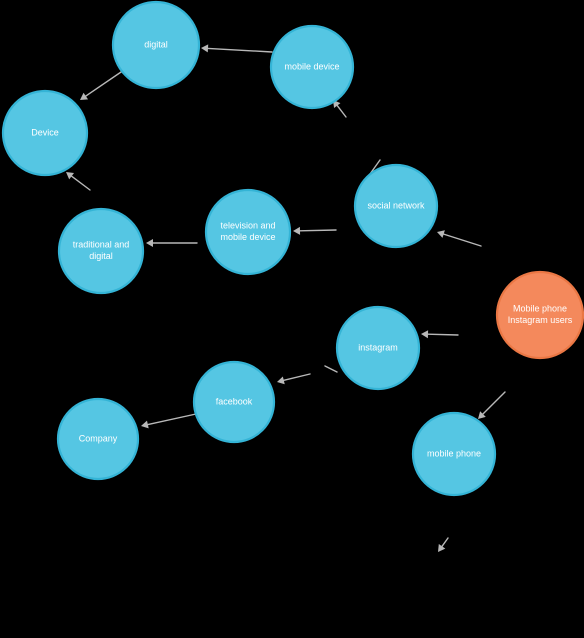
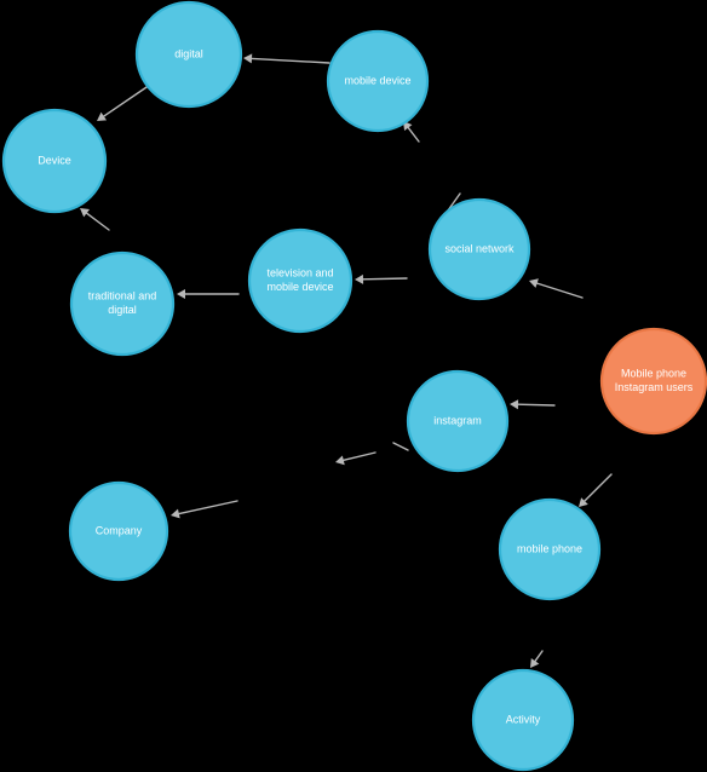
  digital
  mobile device
  Device
  social network
  television and
  mobile device
  traditional and
  digital
  Mobile phone
  Instagram users
  instagram
- facebook
  Company
  mobile phone
+ Activity
